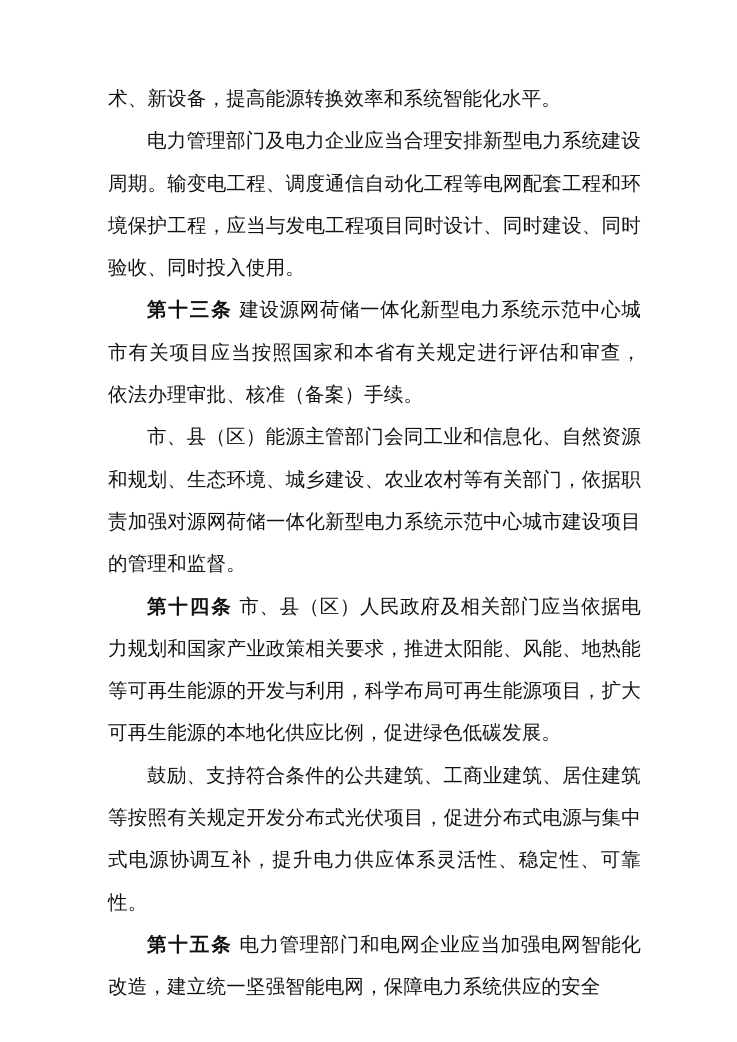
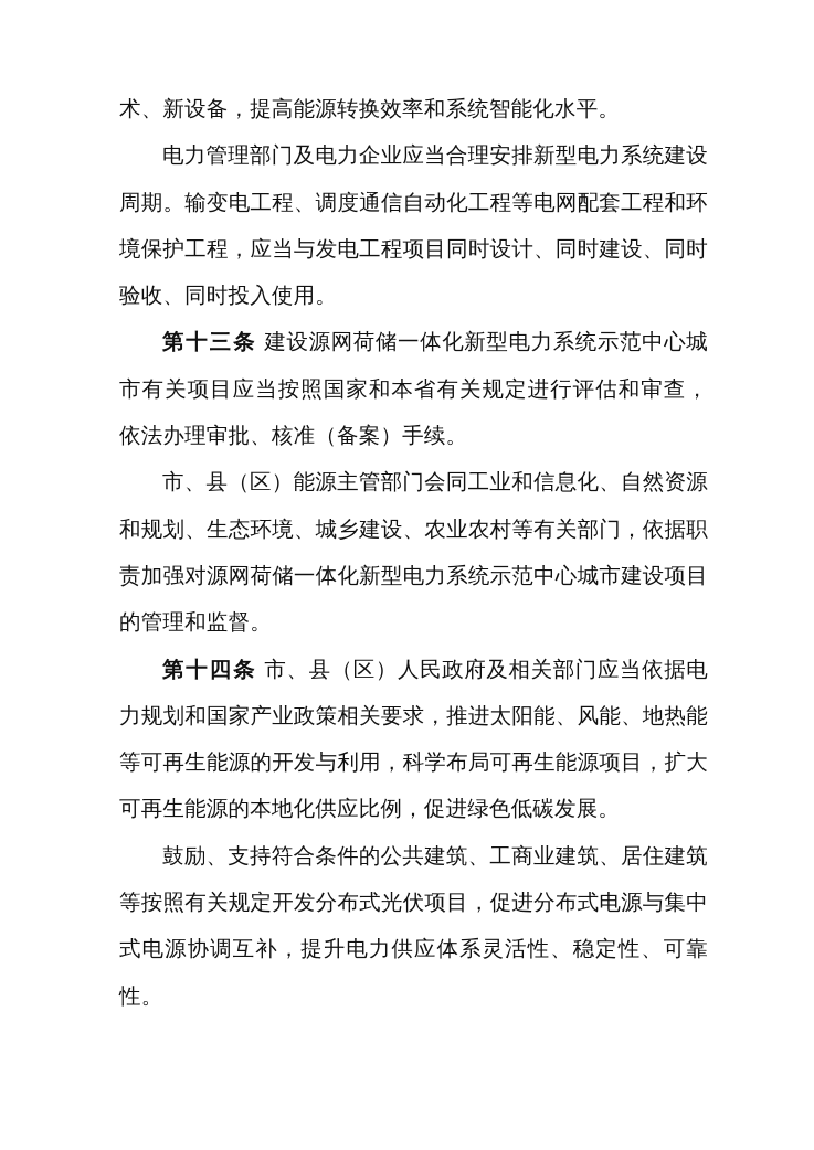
  术、新设备，提高能源转换效率和系统智能化水平。
  电力管理部门及电力企业应当合理安排新型电力系统建设周期。输变电工程、调度通信自动化工程等电网配套工程和环境保护工程，应当与发电工程项目同时设计、同时建设、同时验收、同时投入使用。
  第十三条 建设源网荷储一体化新型电力系统示范中心城市有关项目应当按照国家和本省有关规定进行评估和审查， 依法办理审批、核准（备案）手续。
  市、县（区）能源主管部门会同工业和信息化、自然资源和规划、生态环境、城乡建设、农业农村等有关部门，依据职责加强对源网荷储一体化新型电力系统示范中心城市建设项目的管理和监督。
  第十四条 市、县（区）人民政府及相关部门应当依据电力规划和国家产业政策相关要求，推进太阳能、风能、地热能等可再生能源的开发与利用，科学布局可再生能源项目，扩大可再生能源的本地化供应比例，促进绿色低碳发展。
  鼓励、支持符合条件的公共建筑、工商业建筑、居住建筑等按照有关规定开发分布式光伏项目，促进分布式电源与集中式电源协调互补，提升电力供应体系灵活性、稳定性、可靠性。
- 第十五条 电力管理部门和电网企业应当加强电网智能化改造，建立统一坚强智能电网，保障电力系统供应的安全
